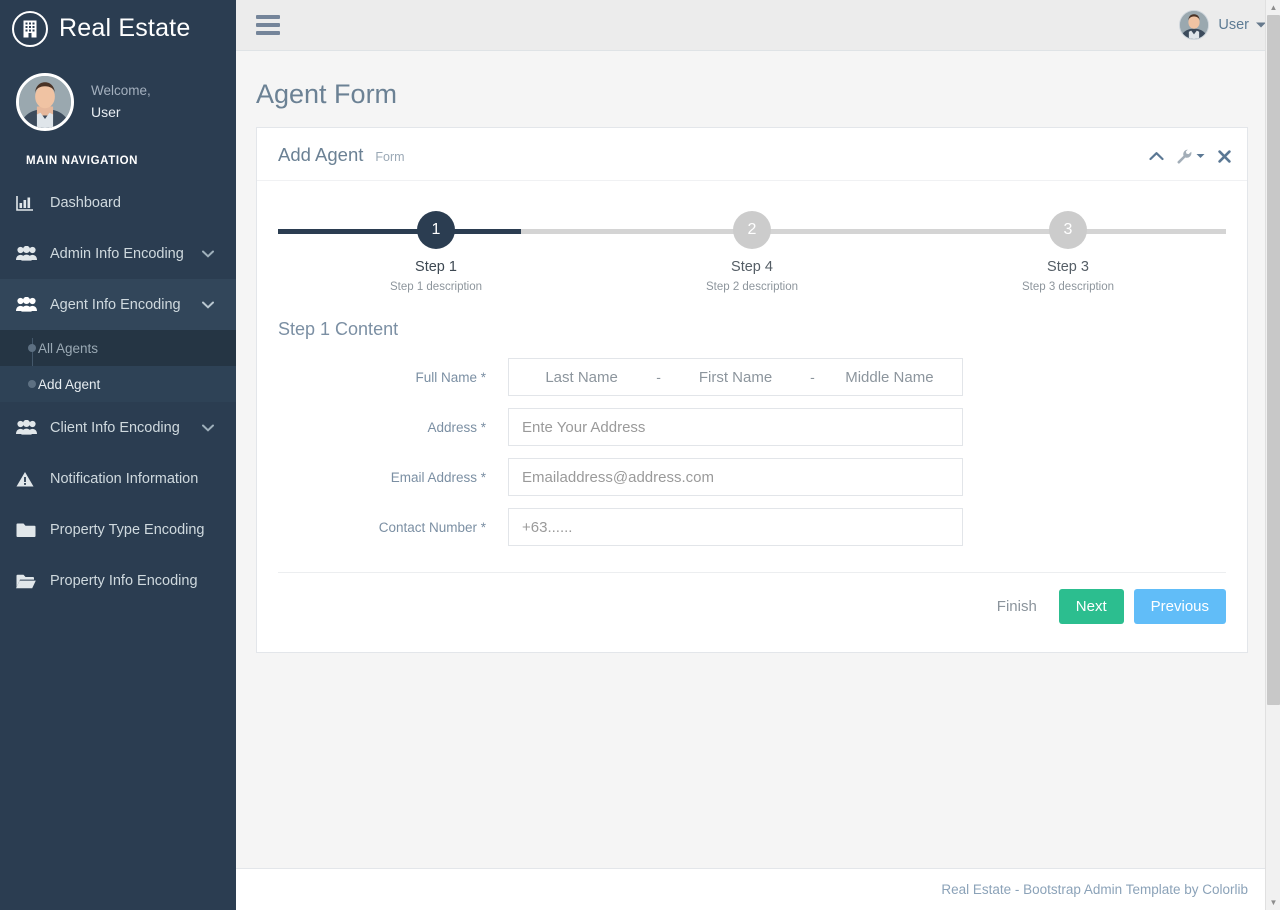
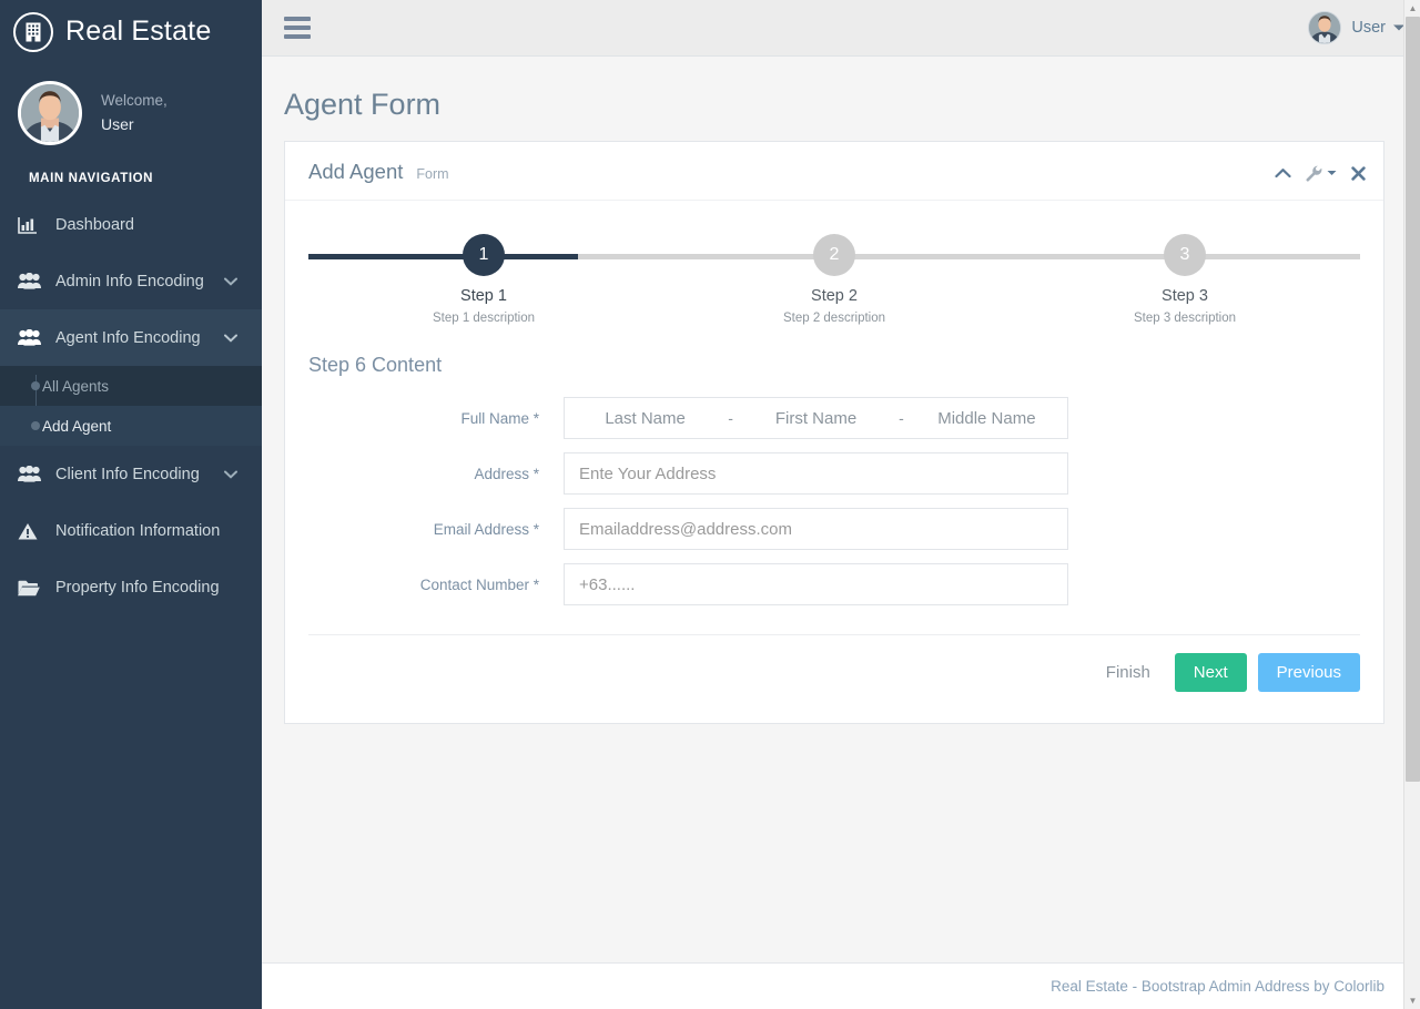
  Real Estate
  Welcome,
  User
  MAIN NAVIGATION
  Dashboard
  Admin Info Encoding
  Agent Info Encoding
  All Agents
  Add Agent
  Client Info Encoding
  Notification Information
- Property Type Encoding
  Property Info Encoding
  User
  Agent Form
  Add Agent
  Form
  1
  Step 1
  Step 1 description
  2
- Step 4
+ Step 2
  Step 2 description
  3
  Step 3
  Step 3 description
- Step 1 Content
+ Step 6 Content
  Full Name *
  Last Name
  -
  First Name
  -
  Middle Name
  Address *
  Ente Your Address
  Email Address *
  Emailaddress@address.com
  Contact Number *
  +63......
  Finish
  Next
  Previous
- Real Estate - Bootstrap Admin Template by Colorlib
+ Real Estate - Bootstrap Admin Address by Colorlib
  ▲
  ▼
